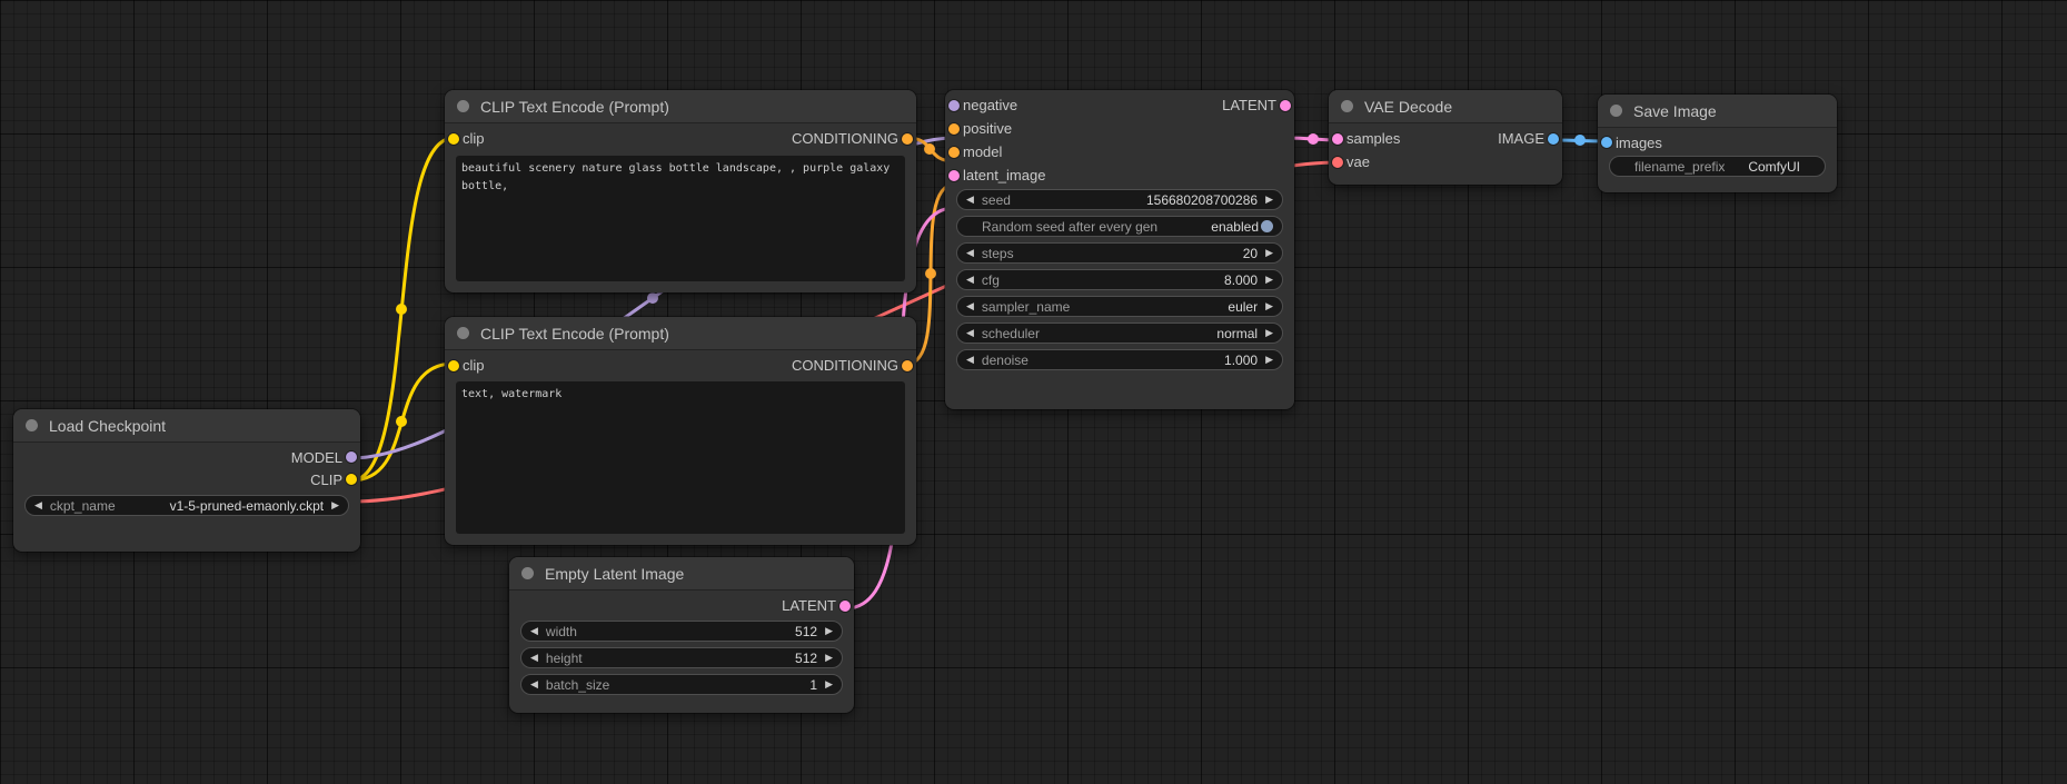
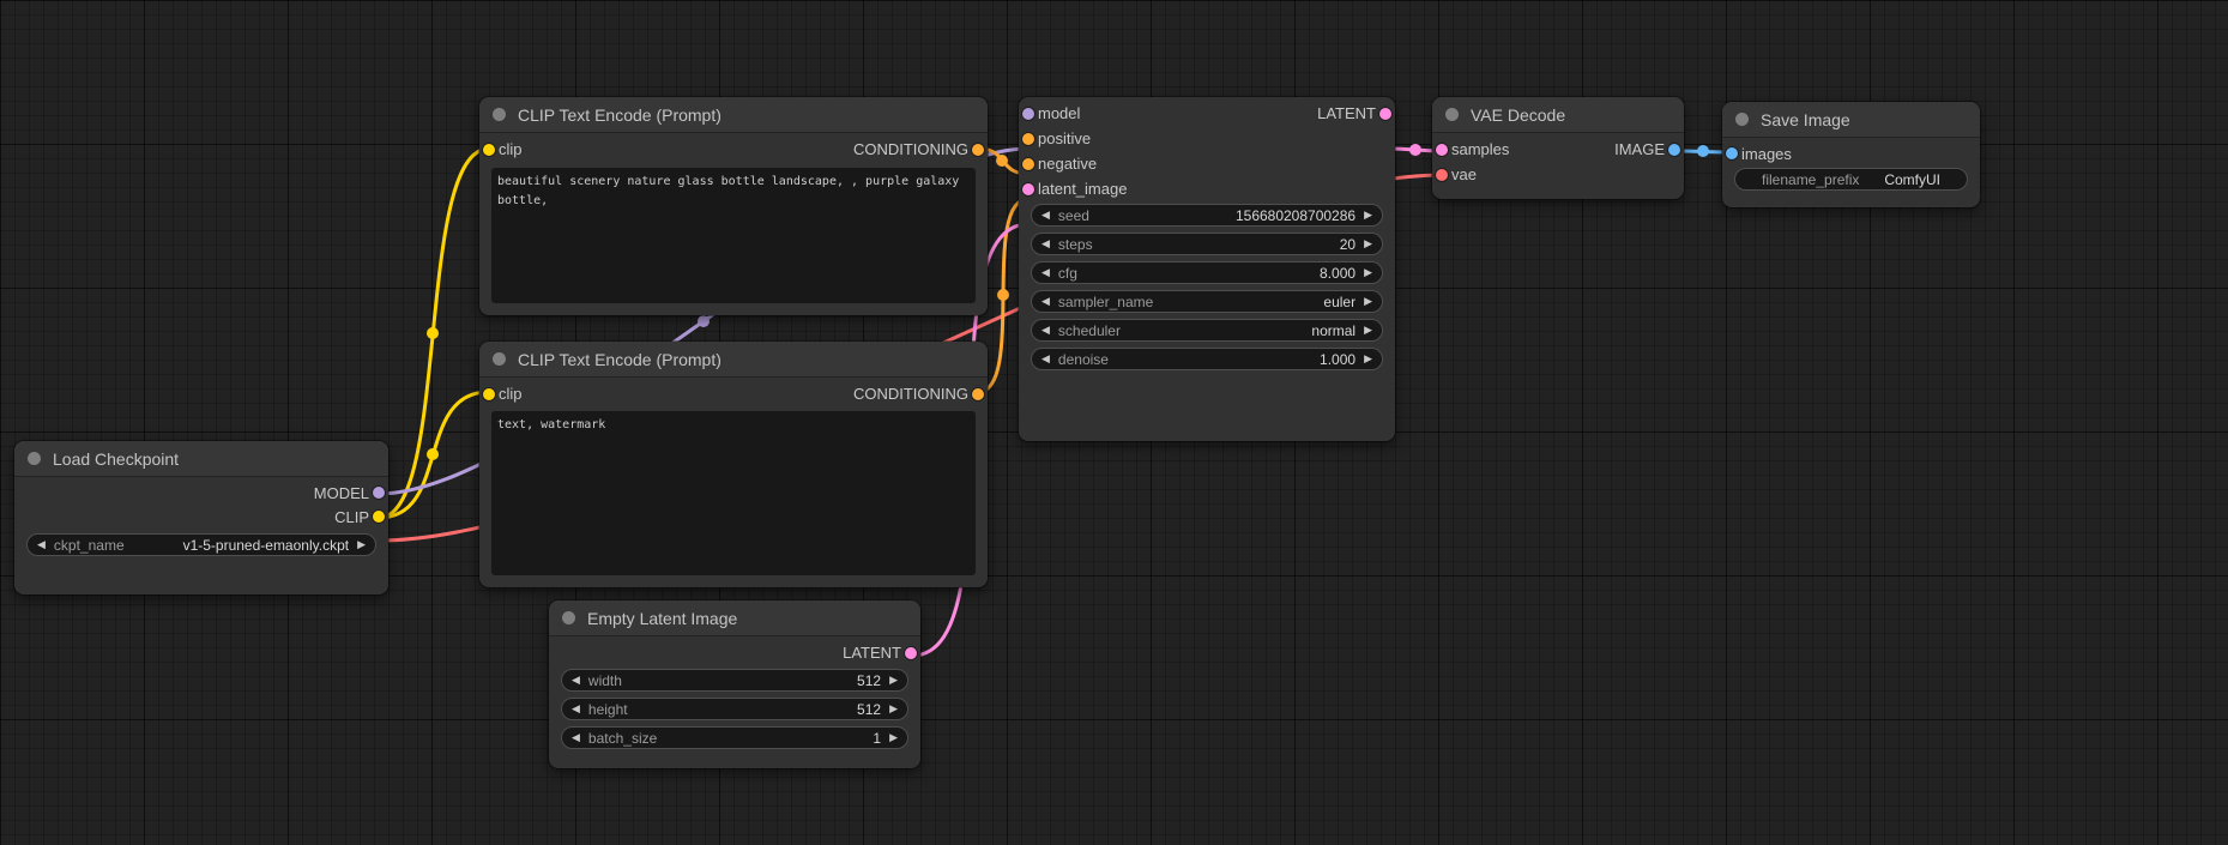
  Load Checkpoint
  MODEL
  CLIP
  ◀
  ckpt_name
  v1-5-pruned-emaonly.ckpt
  ▶
  CLIP Text Encode (Prompt)
  clip
  CONDITIONING
  CLIP Text Encode (Prompt)
  clip
  CONDITIONING
  text, watermark
- negative
+ model
  LATENT
  positive
- model
+ negative
  latent_image
  ◀
  seed
  156680208700286
  ▶
- Random seed after every gen
- enabled
  ◀
  steps
  20
  ▶
  ◀
  cfg
  8.000
  ▶
  ◀
  sampler_name
  euler
  ▶
  ◀
  scheduler
  normal
  ▶
  ◀
  denoise
  1.000
  ▶
  VAE Decode
  samples
  IMAGE
  vae
  Save Image
  images
  filename_prefix
  ComfyUI
  Empty Latent Image
  LATENT
  ◀
  width
  512
  ▶
  ◀
  height
  512
  ▶
  ◀
  batch_size
  1
  ▶
